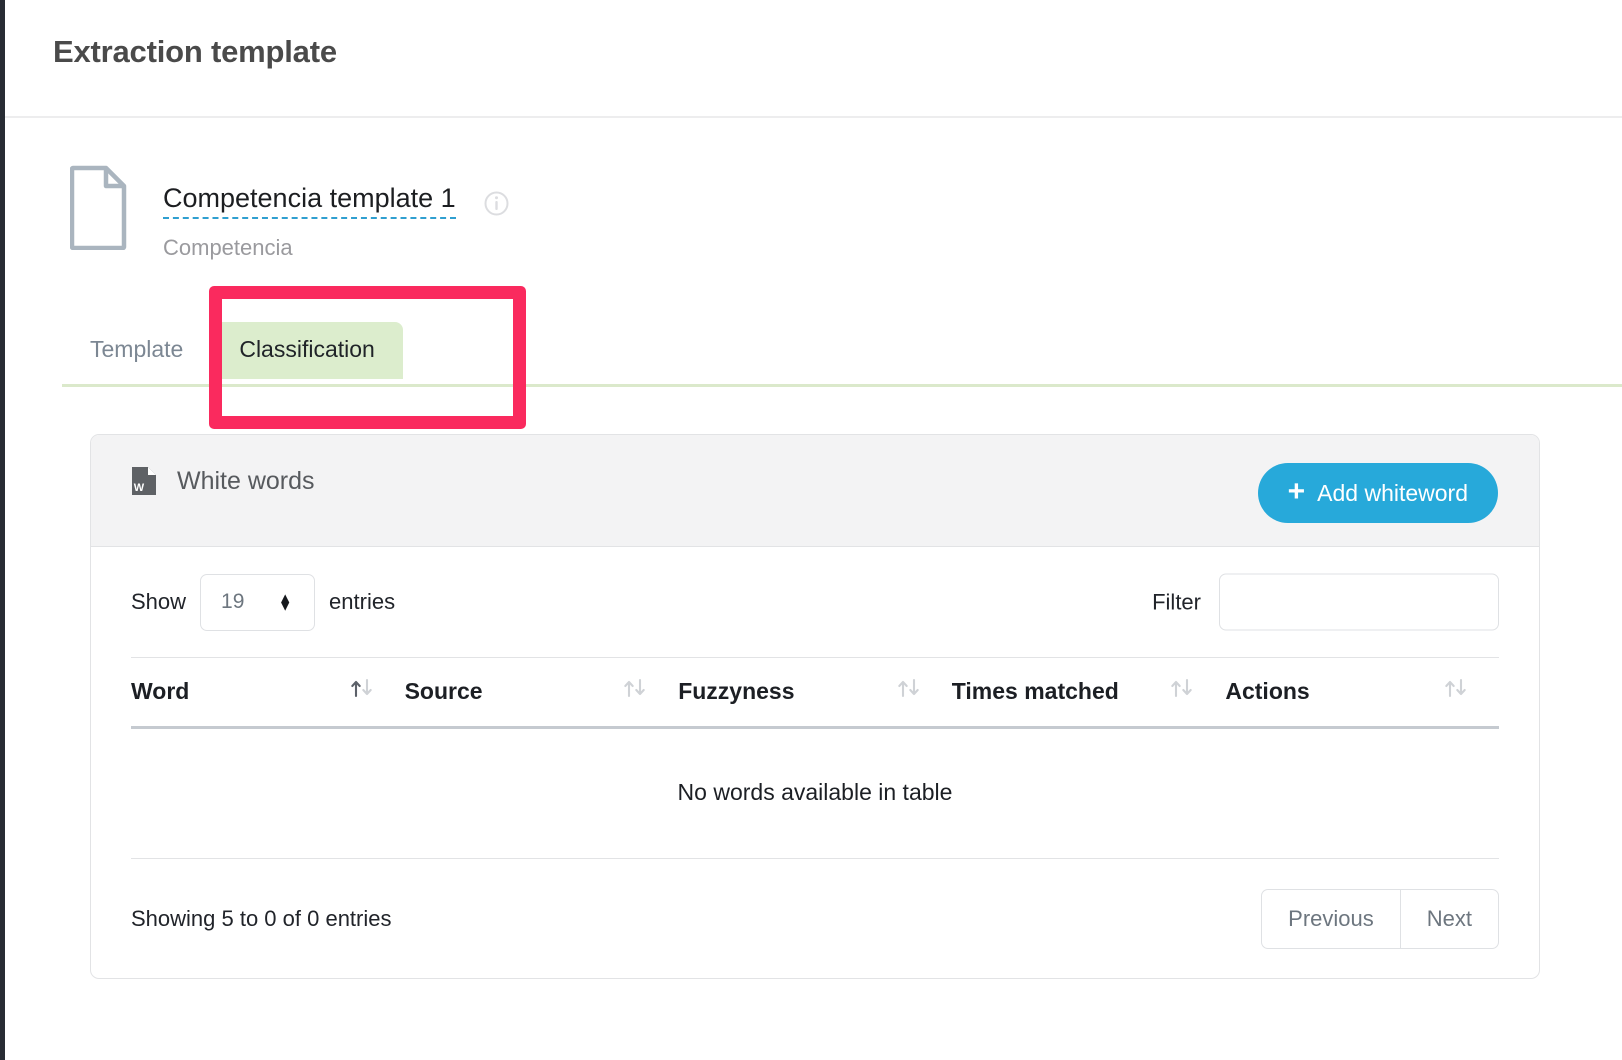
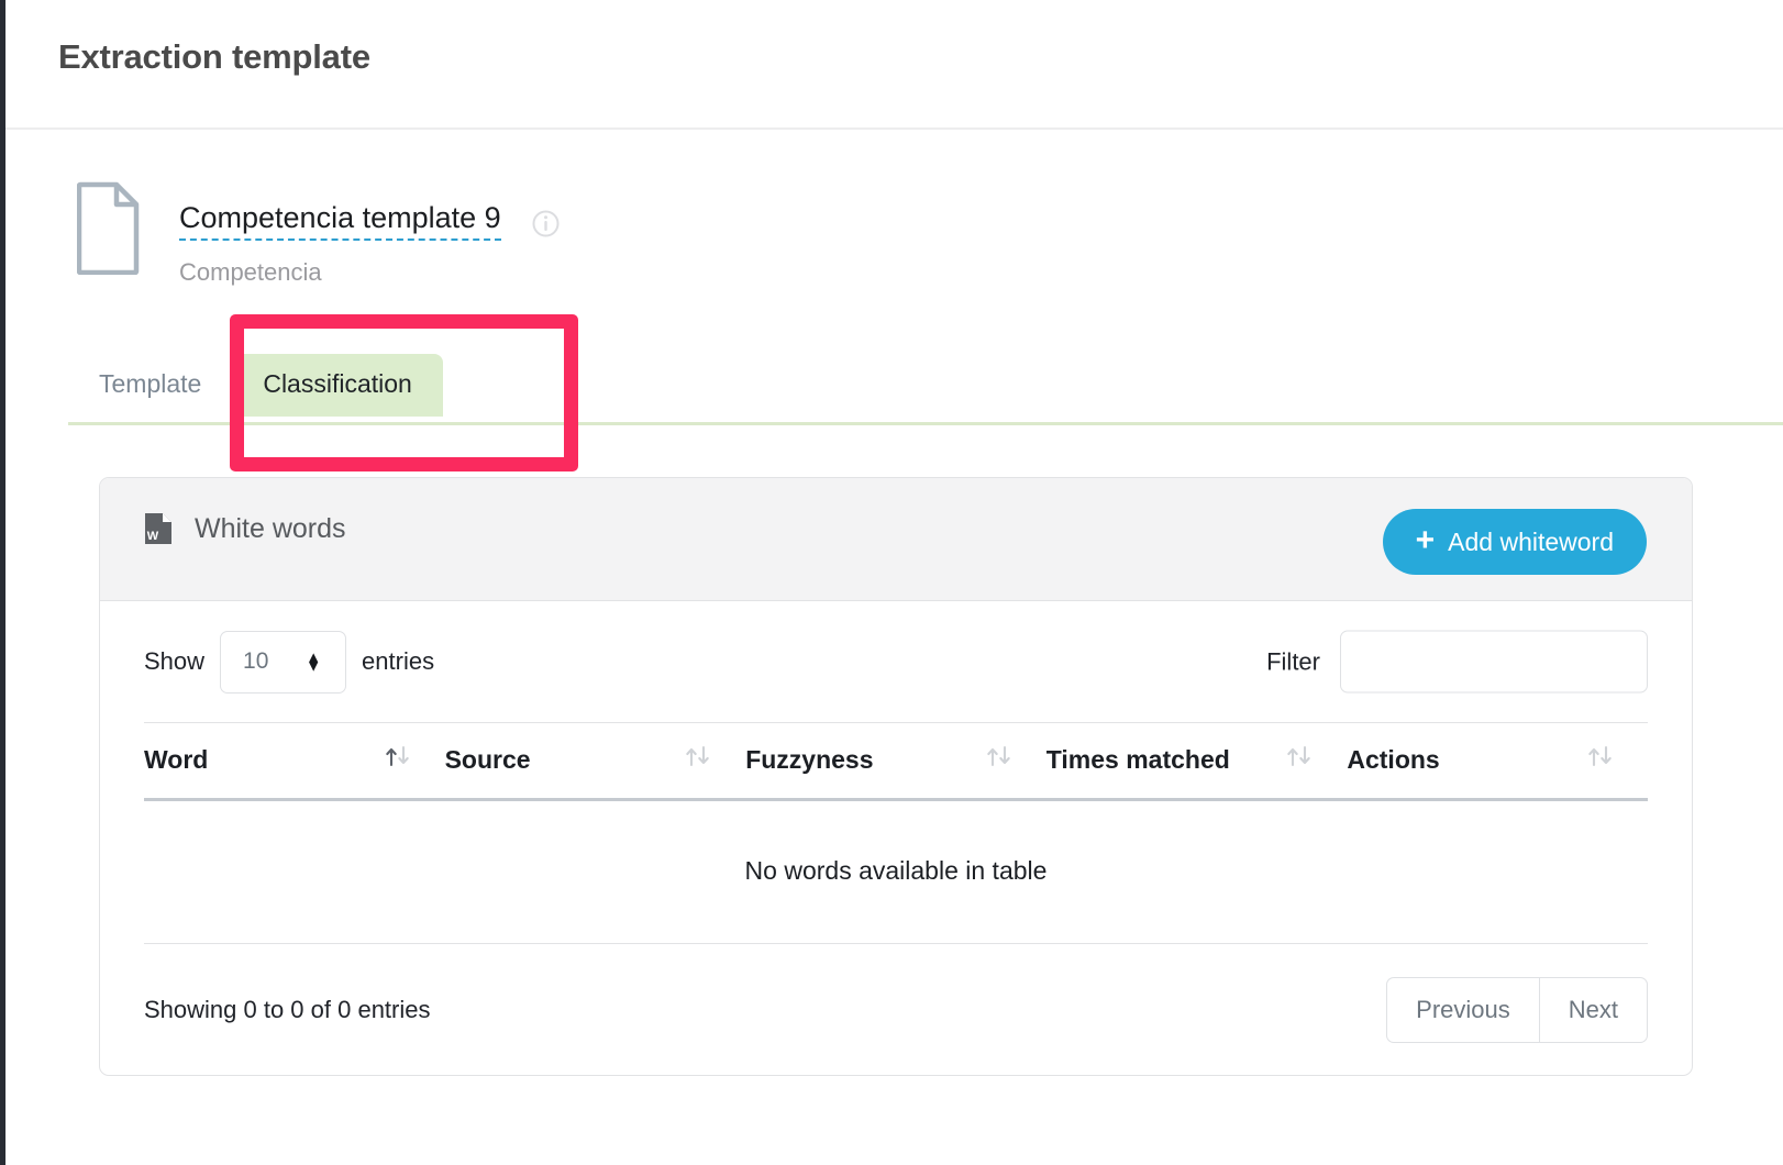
  Extraction template
- Competencia template 1
+ Competencia template 9
  Competencia
  Template
  Classification
  W
  White words
  +
  Add whiteword
  Show
- 19
+ 10
  ▲
  ▼
  entries
  Filter
  Word	Source	Fuzzyness	Times matched	Actions
  No words available in table
- Showing 5 to 0 of 0 entries
+ Showing 0 to 0 of 0 entries
  Previous
  Next
